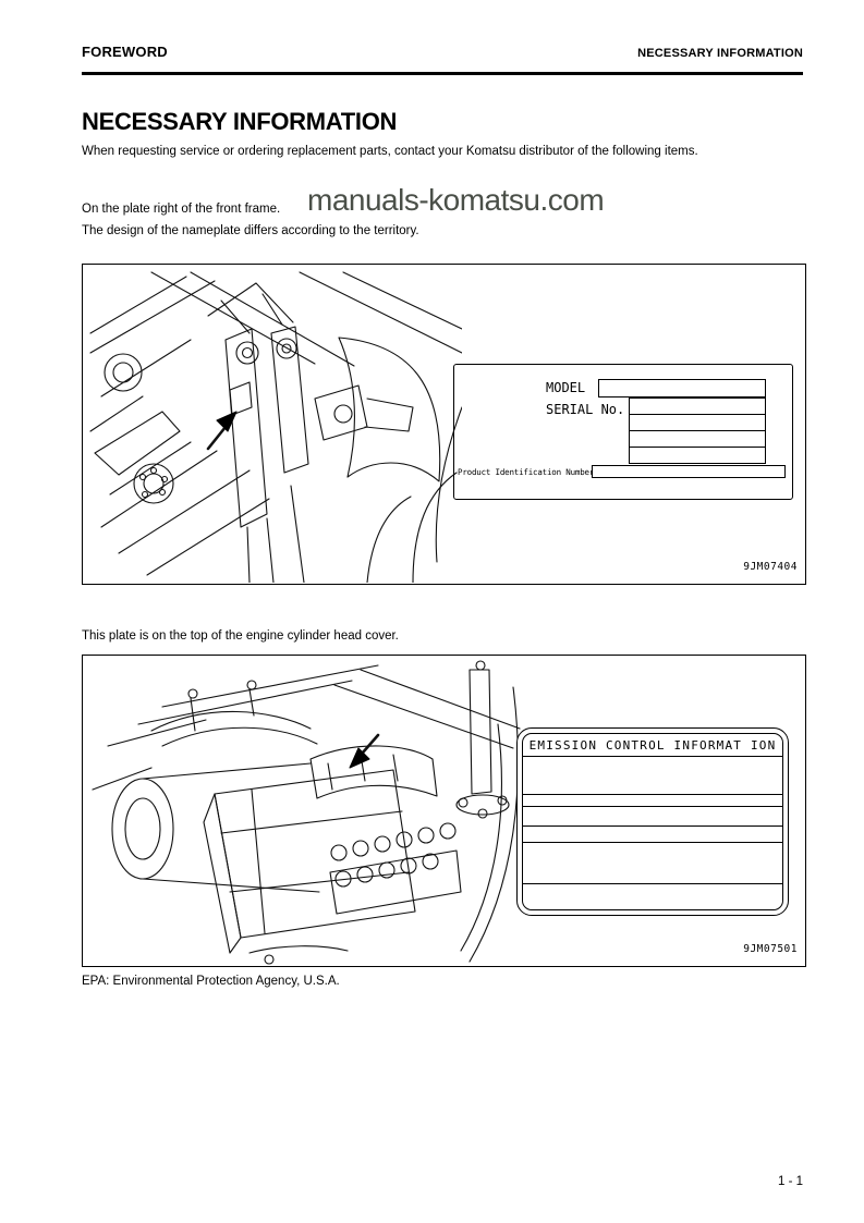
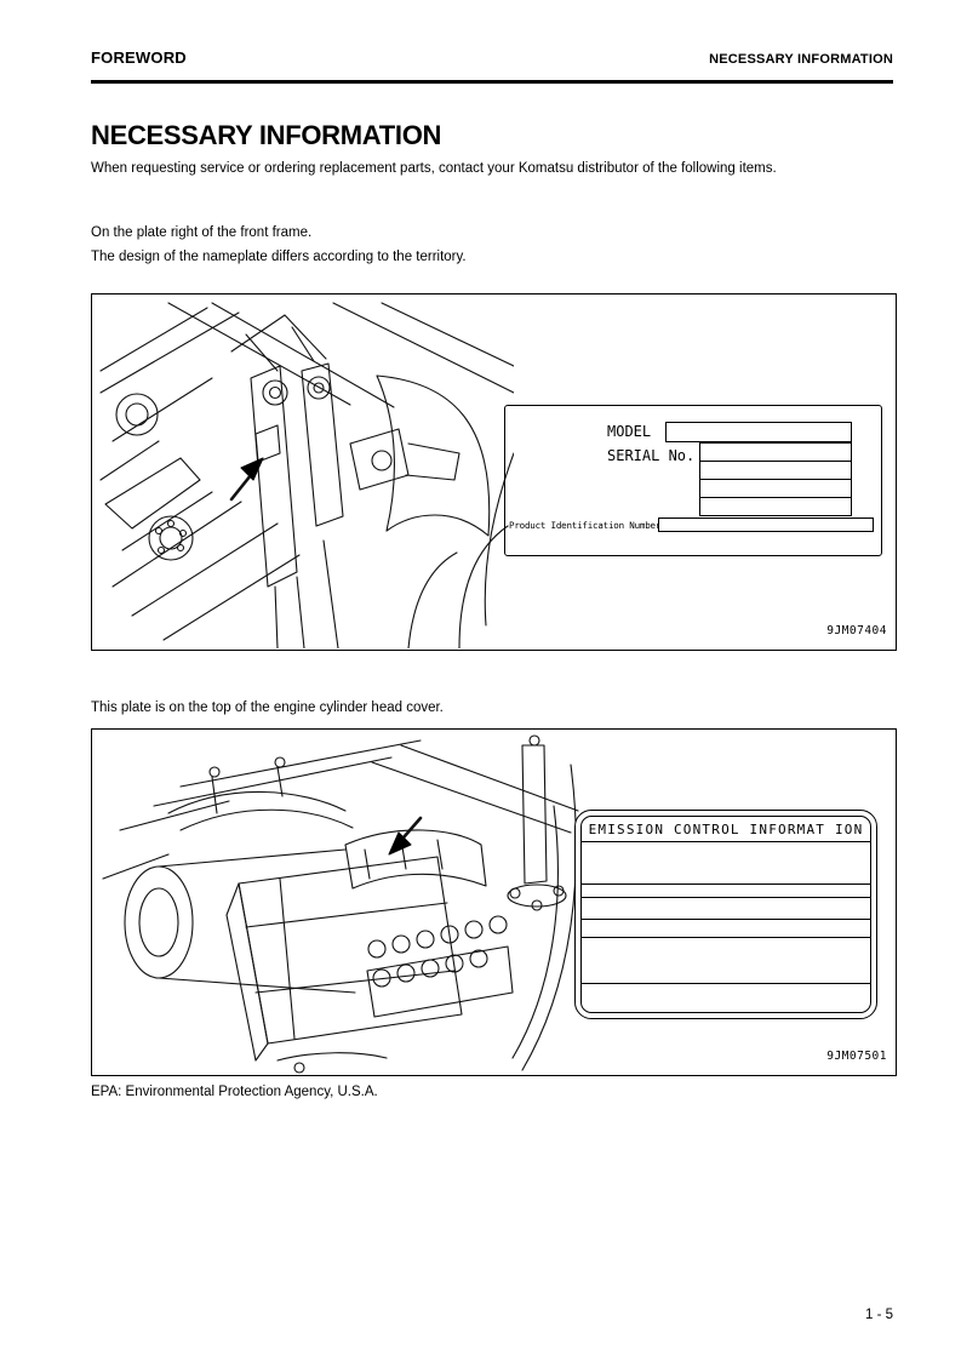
  FOREWORD
  NECESSARY INFORMATION
  NECESSARY INFORMATION
  When requesting service or ordering replacement parts, contact your Komatsu distributor of the following items.
  On the plate right of the front frame.
- manuals-komatsu.com
  The design of the nameplate differs according to the territory.
  MODEL
  SERIAL No.
  Product Identification Numbe
  9JM07404
  This plate is on the top of the engine cylinder head cover.
  EMISSION CONTROL INFORMAT ION
  9JM07501
  EPA: Environmental Protection Agency, U.S.A.
- 1 - 1
+ 1 - 5
